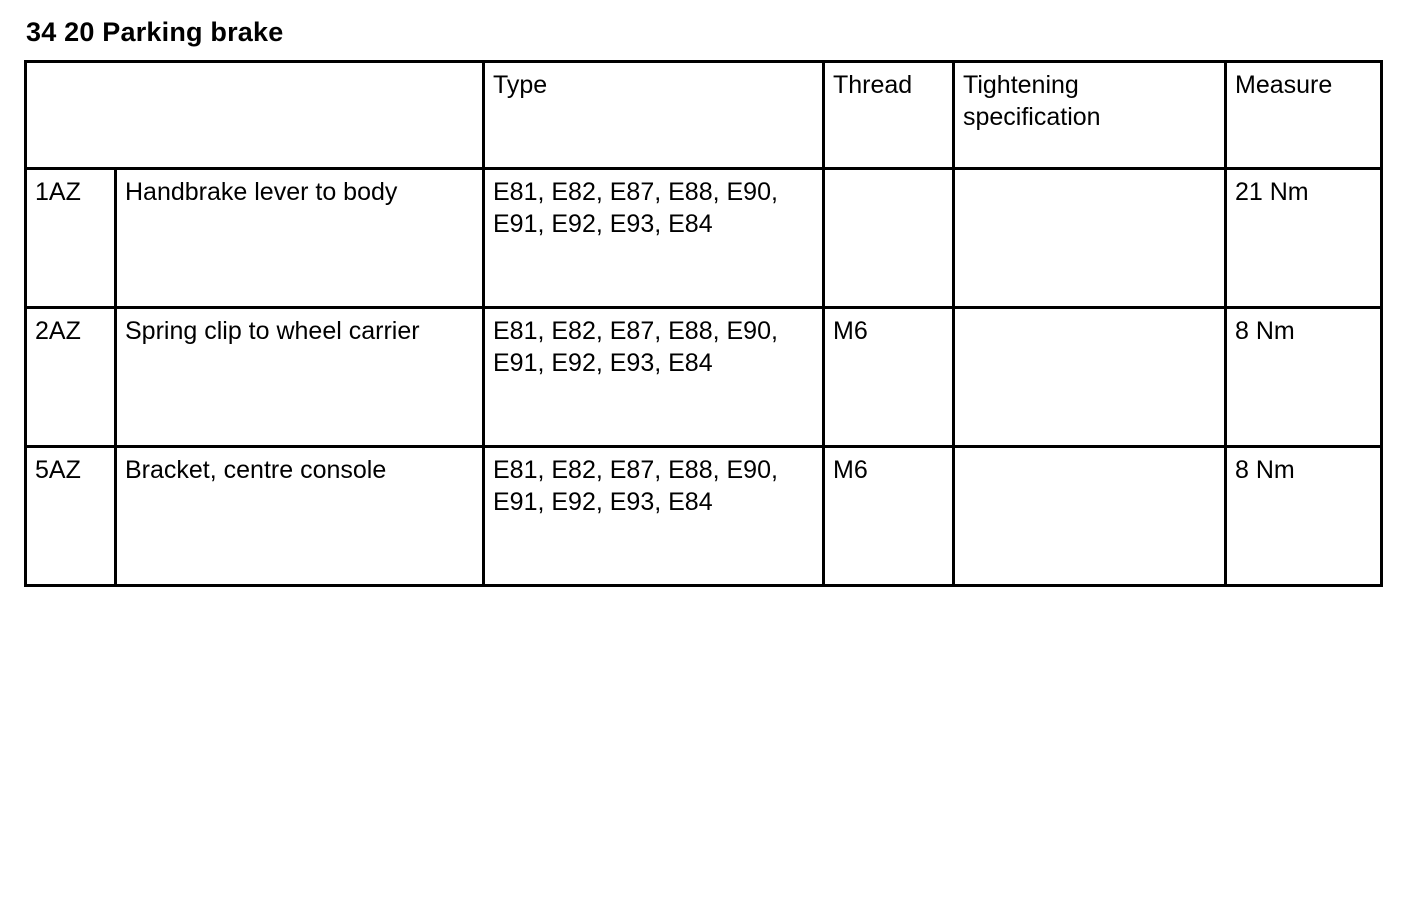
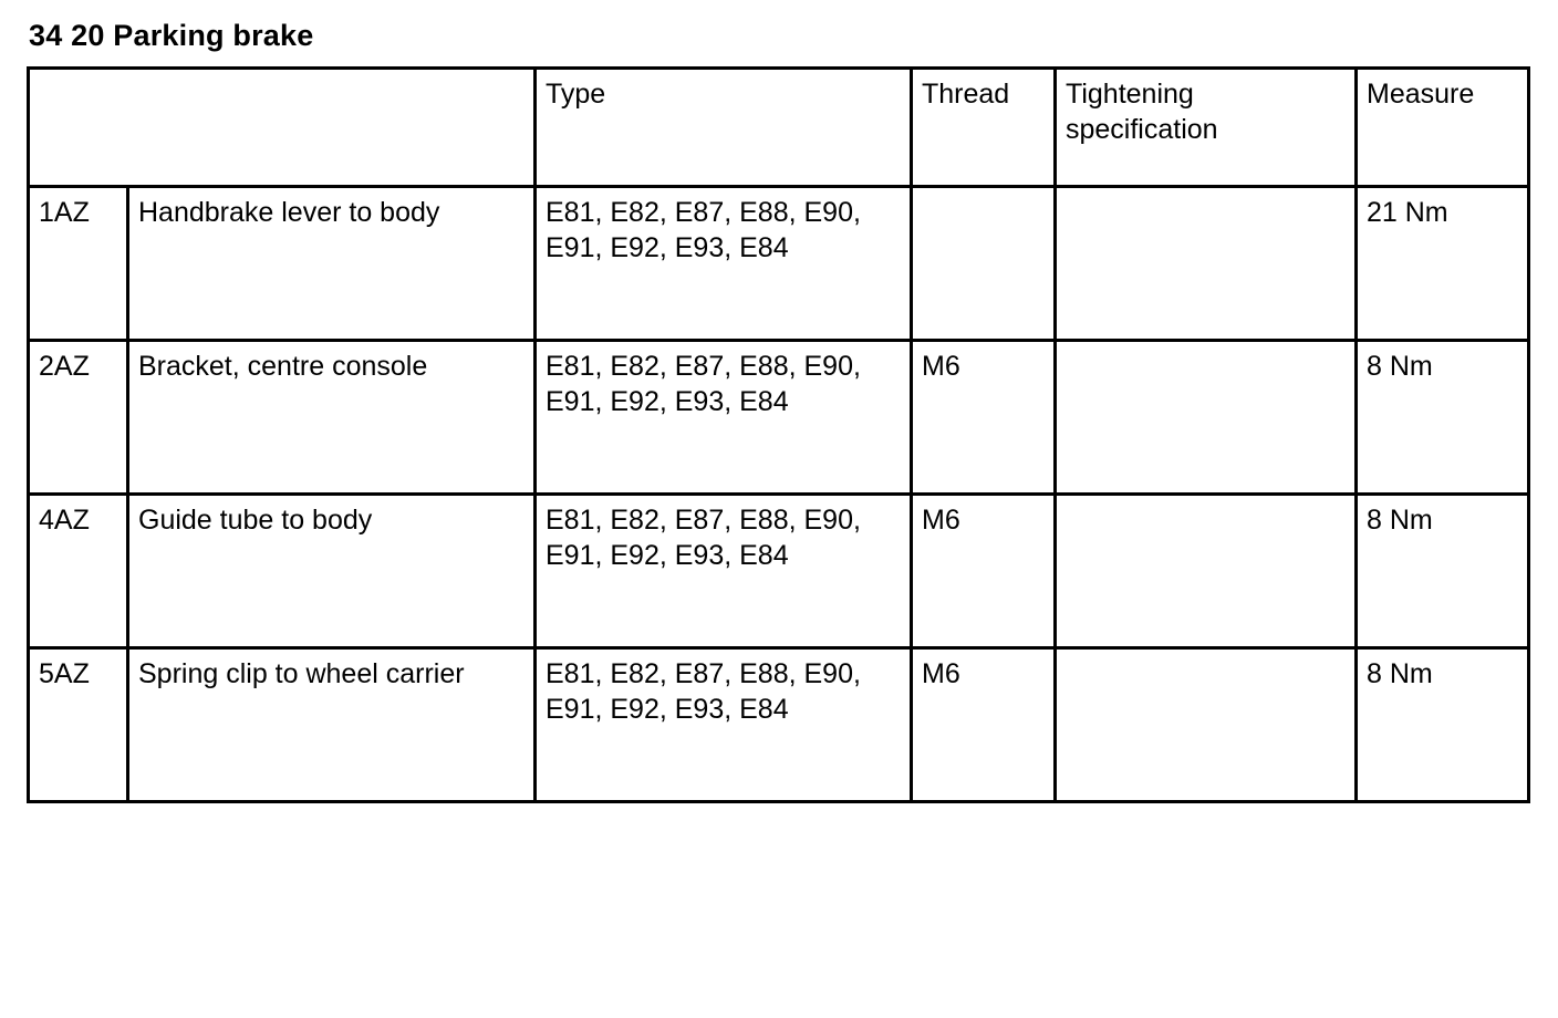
  34 20 Parking brake
  		Type	Thread	Tightening specification	Measure
  1AZ	Handbrake lever to body	E81, E82, E87, E88, E90, E91, E92, E93, E84			21 Nm
- 2AZ	Spring clip to wheel carrier	E81, E82, E87, E88, E90, E91, E92, E93, E84	M6		8 Nm
+ 2AZ	Bracket, centre console	E81, E82, E87, E88, E90, E91, E92, E93, E84	M6		8 Nm
+ 4AZ	Guide tube to body	E81, E82, E87, E88, E90, E91, E92, E93, E84	M6		8 Nm
- 5AZ	Bracket, centre console	E81, E82, E87, E88, E90, E91, E92, E93, E84	M6		8 Nm
+ 5AZ	Spring clip to wheel carrier	E81, E82, E87, E88, E90, E91, E92, E93, E84	M6		8 Nm
